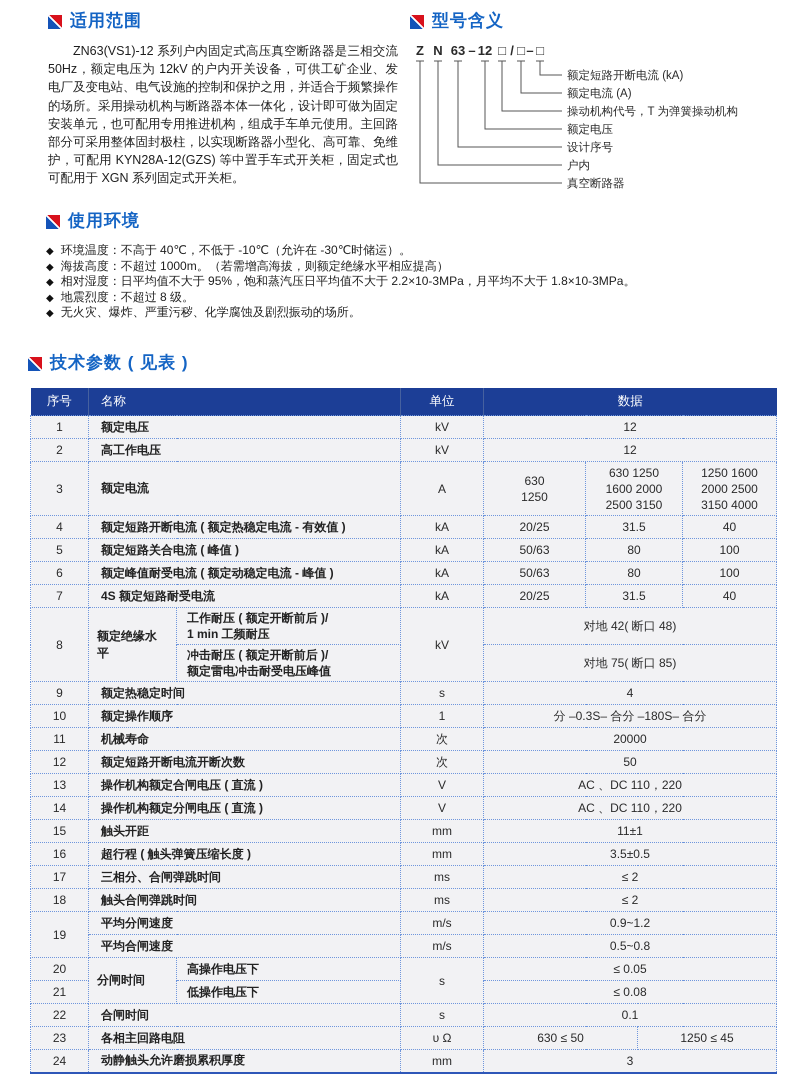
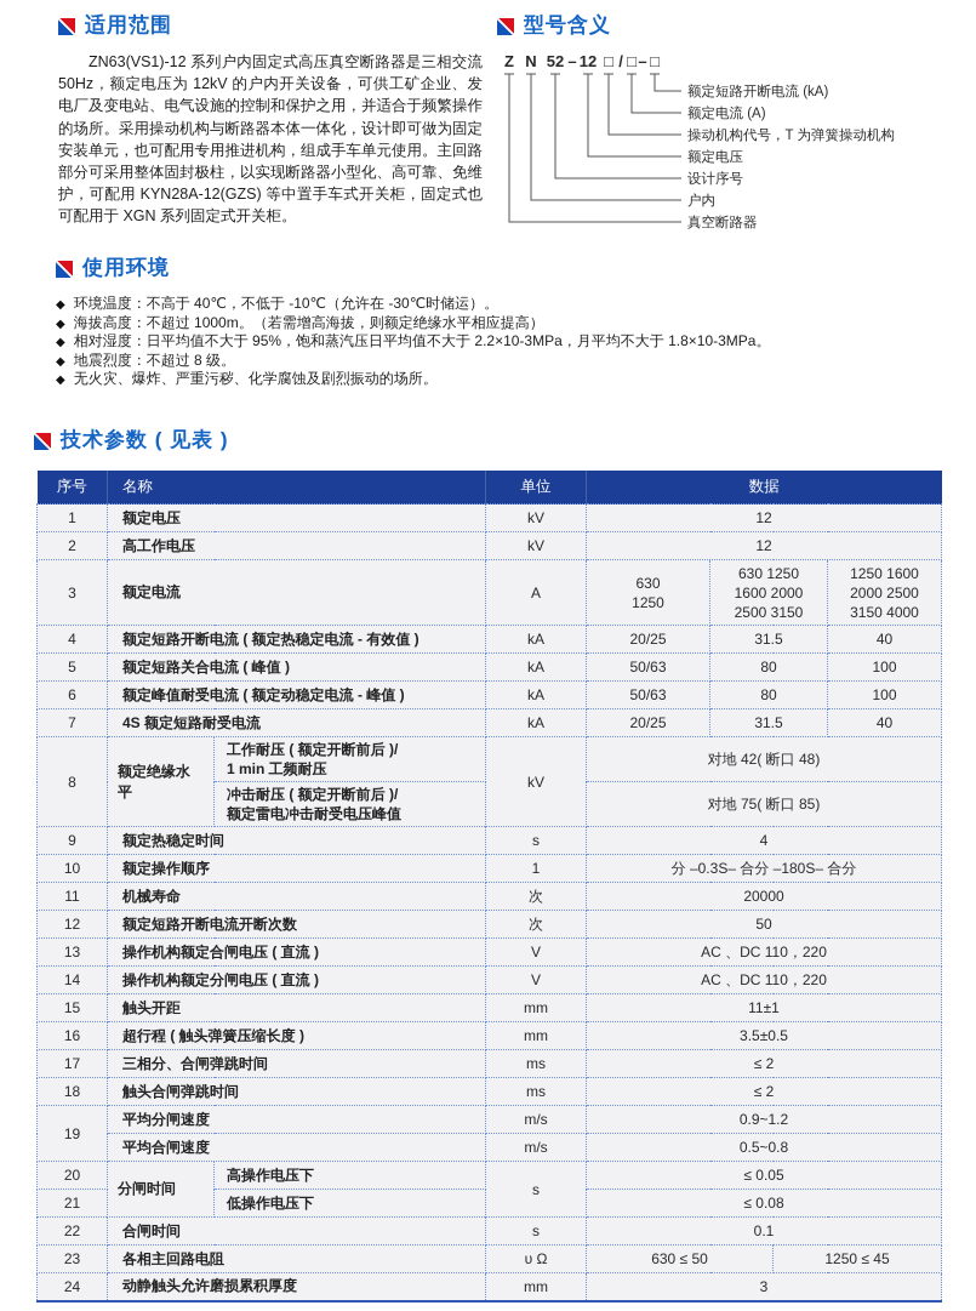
  适用范围
  ZN63(VS1)-12 系列户内固定式高压真空断路器是三相交流 50Hz，额定电压为 12kV 的户内开关设备，可供工矿企业、发电厂及变电站、电气设施的控制和保护之用，并适合于频繁操作的场所。采用操动机构与断路器本体一体化，设计即可做为固定安装单元，也可配用专用推进机构，组成手车单元使用。主回路部分可采用整体固封极柱，以实现断路器小型化、高可靠、免维护，可配用 KYN28A-12(GZS) 等中置手车式开关柜，固定式也可配用于 XGN 系列固定式开关柜。
  型号含义
  Z
  N
- 63
+ 52
  –
  12
  □
  /
  □
  –
  □
  额定短路开断电流 (kA)
  额定电流 (A)
  操动机构代号，T 为弹簧操动机构
  额定电压
  设计序号
  户内
  真空断路器
  使用环境
  ◆
  环境温度：不高于 40℃，不低于 -10℃（允许在 -30℃时储运）。
  ◆
  海拔高度：不超过 1000m。（若需增高海拔，则额定绝缘水平相应提高）
  ◆
  相对湿度：日平均值不大于 95%，饱和蒸汽压日平均值不大于 2.2×10-3MPa，月平均不大于 1.8×10-3MPa。
  ◆
  地震烈度：不超过 8 级。
  ◆
  无火灾、爆炸、严重污秽、化学腐蚀及剧烈振动的场所。
  技术参数 ( 见表 )
  序号	名称	单位	数据
  1	额定电压	kV	12
  2	高工作电压	kV	12
  3	额定电流	A	630 1250	630 1250 1600 2000 2500 3150	1250 1600 2000 2500 3150 4000
  4	额定短路开断电流 ( 额定热稳定电流 - 有效值 )	kA	20/25	31.5	40
  5	额定短路关合电流 ( 峰值 )	kA	50/63	80	100
  6	额定峰值耐受电流 ( 额定动稳定电流 - 峰值 )	kA	50/63	80	100
  7	4S 额定短路耐受电流	kA	20/25	31.5	40
  8	额定绝缘水平	工作耐压 ( 额定开断前后 )/ 1 min 工频耐压	kV	对地 42( 断口 48)
  冲击耐压 ( 额定开断前后 )/ 额定雷电冲击耐受电压峰值	对地 75( 断口 85)
  9	额定热稳定时间	s	4
  10	额定操作顺序	1	分 –0.3S– 合分 –180S– 合分
  11	机械寿命	次	20000
  12	额定短路开断电流开断次数	次	50
  13	操作机构额定合闸电压 ( 直流 )	V	AC 、DC 110，220
  14	操作机构额定分闸电压 ( 直流 )	V	AC 、DC 110，220
  15	触头开距	mm	11±1
  16	超行程 ( 触头弹簧压缩长度 )	mm	3.5±0.5
  17	三相分、合闸弹跳时间	ms	≤ 2
  18	触头合闸弹跳时间	ms	≤ 2
  19	平均分闸速度	m/s	0.9~1.2
  平均合闸速度	m/s	0.5~0.8
  20	分闸时间	高操作电压下	s	≤ 0.05
  21	低操作电压下	≤ 0.08
  22	合闸时间	s	0.1
  23	各相主回路电阻	υ Ω	630 ≤ 50	1250 ≤ 45
  24	动静触头允许磨损累积厚度	mm	3
